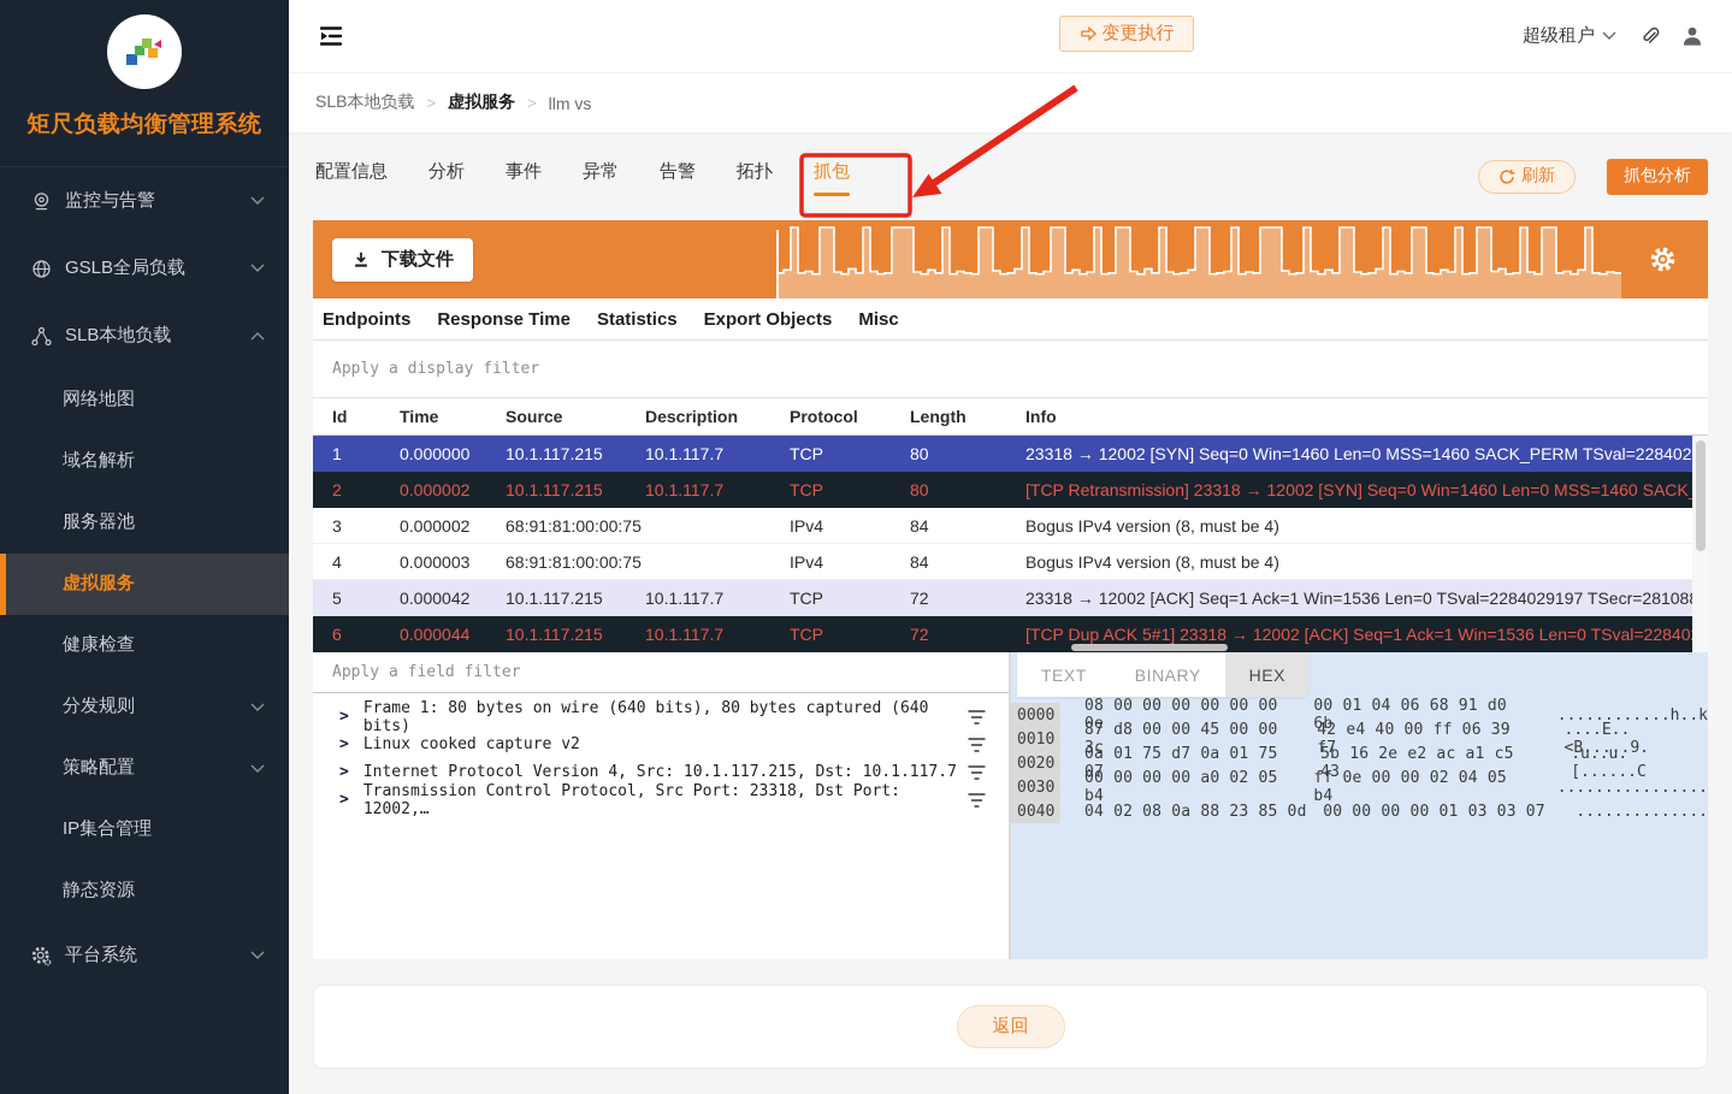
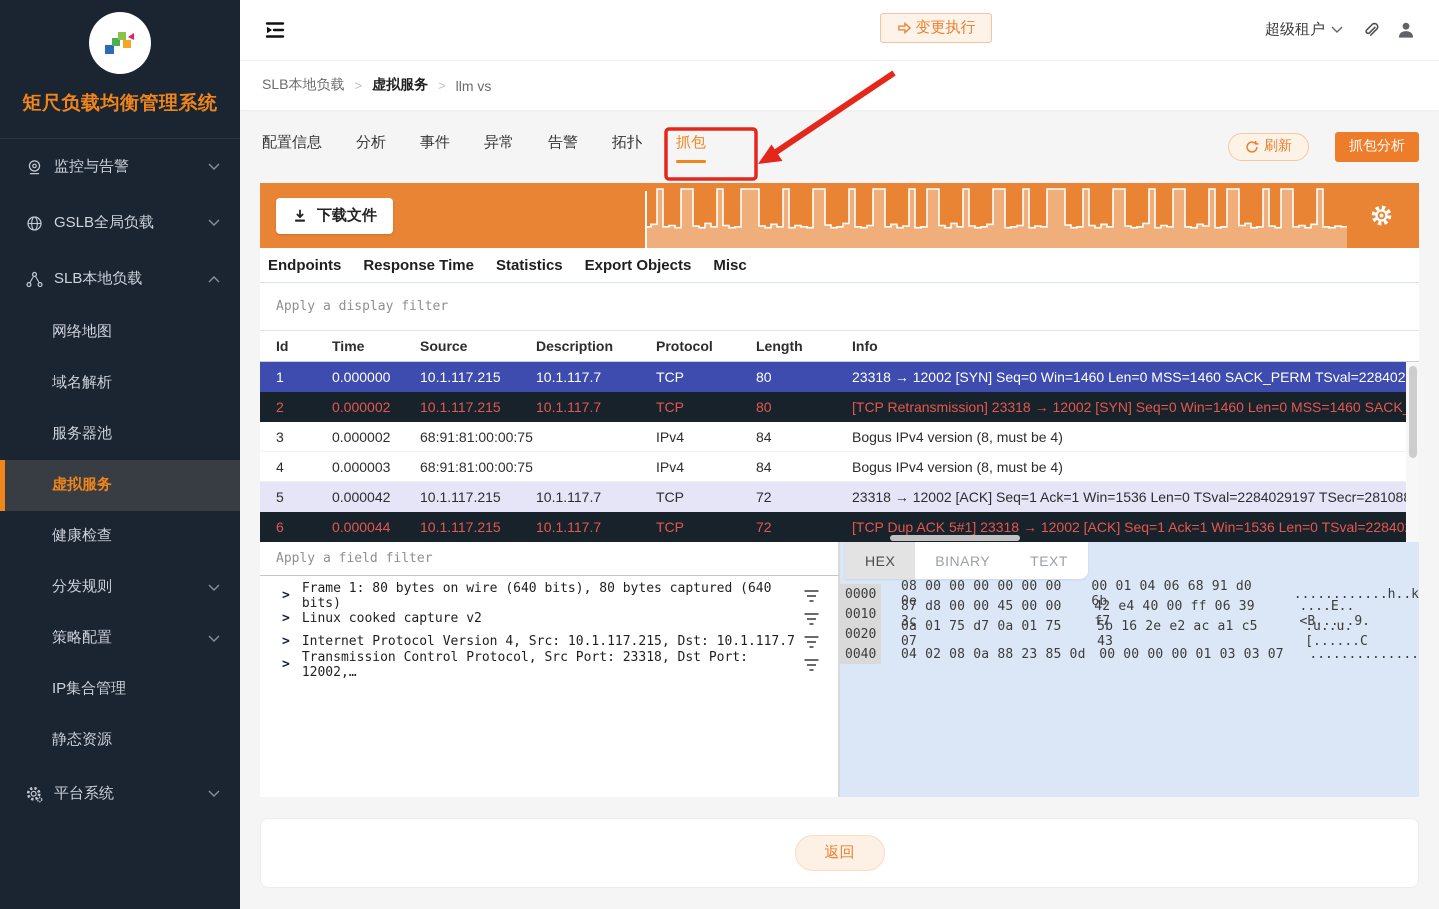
  矩尺负载均衡管理系统
  监控与告警
  GSLB全局负载
  SLB本地负载
  网络地图
  域名解析
  服务器池
  虚拟服务
  健康检查
  分发规则
  策略配置
  IP集合管理
  静态资源
  平台系统
  变更执行
  超级租户
  SLB本地负载
  >
  虚拟服务
  >
  llm vs
  配置信息
  分析
  事件
  异常
  告警
  拓扑
  抓包
  刷新
  抓包分析
  下载文件
  Endpoints
  Response Time
  Statistics
  Export Objects
  Misc
  Apply a display filter
  Id
  Time
  Source
  Description
  Protocol
  Length
  Info
  1
  0.000000
  10.1.117.215
  10.1.117.7
  TCP
  80
  23318 → 12002 [SYN] Seq=0 Win=1460 Len=0 MSS=1460 SACK_PERM TSval=228402
  2
  0.000002
  10.1.117.215
  10.1.117.7
  TCP
  80
  [TCP Retransmission] 23318 → 12002 [SYN] Seq=0 Win=1460 Len=0 MSS=1460 SACK
  3
  0.000002
  68:91:81:00:00:75
  IPv4
  84
  Bogus IPv4 version (8, must be 4)
  4
  0.000003
  68:91:81:00:00:75
  IPv4
  84
  Bogus IPv4 version (8, must be 4)
  5
  0.000042
  10.1.117.215
  10.1.117.7
  TCP
  72
  23318 → 12002 [ACK] Seq=1 Ack=1 Win=1536 Len=0 TSval=2284029197 TSecr=28108
  6
  0.000044
  10.1.117.215
  10.1.117.7
  TCP
  72
  [TCP Dup ACK 5#1] 23318 → 12002 [ACK] Seq=1 Ack=1 Win=1536 Len=0 TSval=22840
  Apply a field filter
  >
  Frame 1: 80 bytes on wire (640 bits), 80 bytes captured (640 bits)
  >
  Linux cooked capture v2
  >
  Internet Protocol Version 4, Src: 10.1.117.215, Dst: 10.1.117.7
  >
  Transmission Control Protocol, Src Port: 23318, Dst Port: 12002,…
- TEXT
+ HEX
  BINARY
- HEX
+ TEXT
  0000
  08 00 00 00 00 00 00 0e
  00 01 04 06 68 91 d0 6b
  ............h..k
  0010
  87 d8 00 00 45 00 00 3c
  42 e4 40 00 ff 06 39 f7
  ....E..<B.....9.
  0020
  0a 01 75 d7 0a 01 75 07
  5b 16 2e e2 ac a1 c5 43
  .u..u. [......C
- 0030
- 00 00 00 00 a0 02 05 b4
- ff 0e 00 00 02 04 05 b4
- ................
  0040
  04 02 08 0a 88 23 85 0d
  00 00 00 00 01 03 03 07
  ..............
  返回
